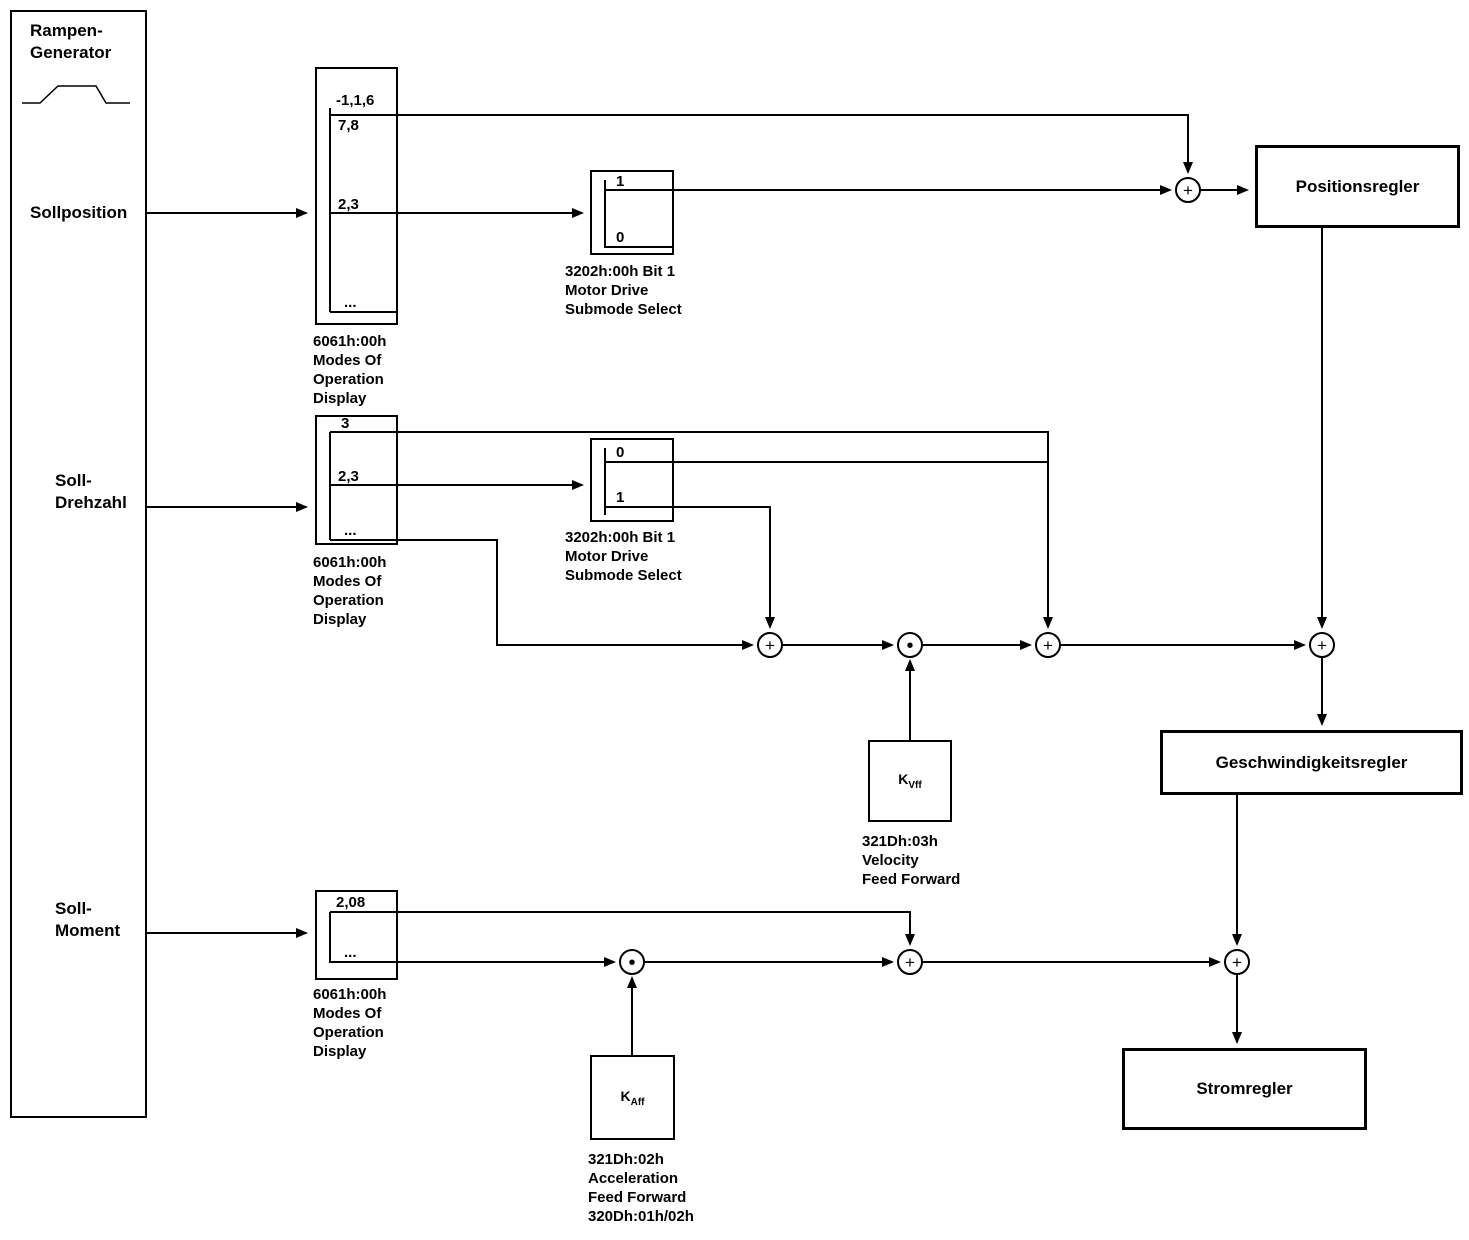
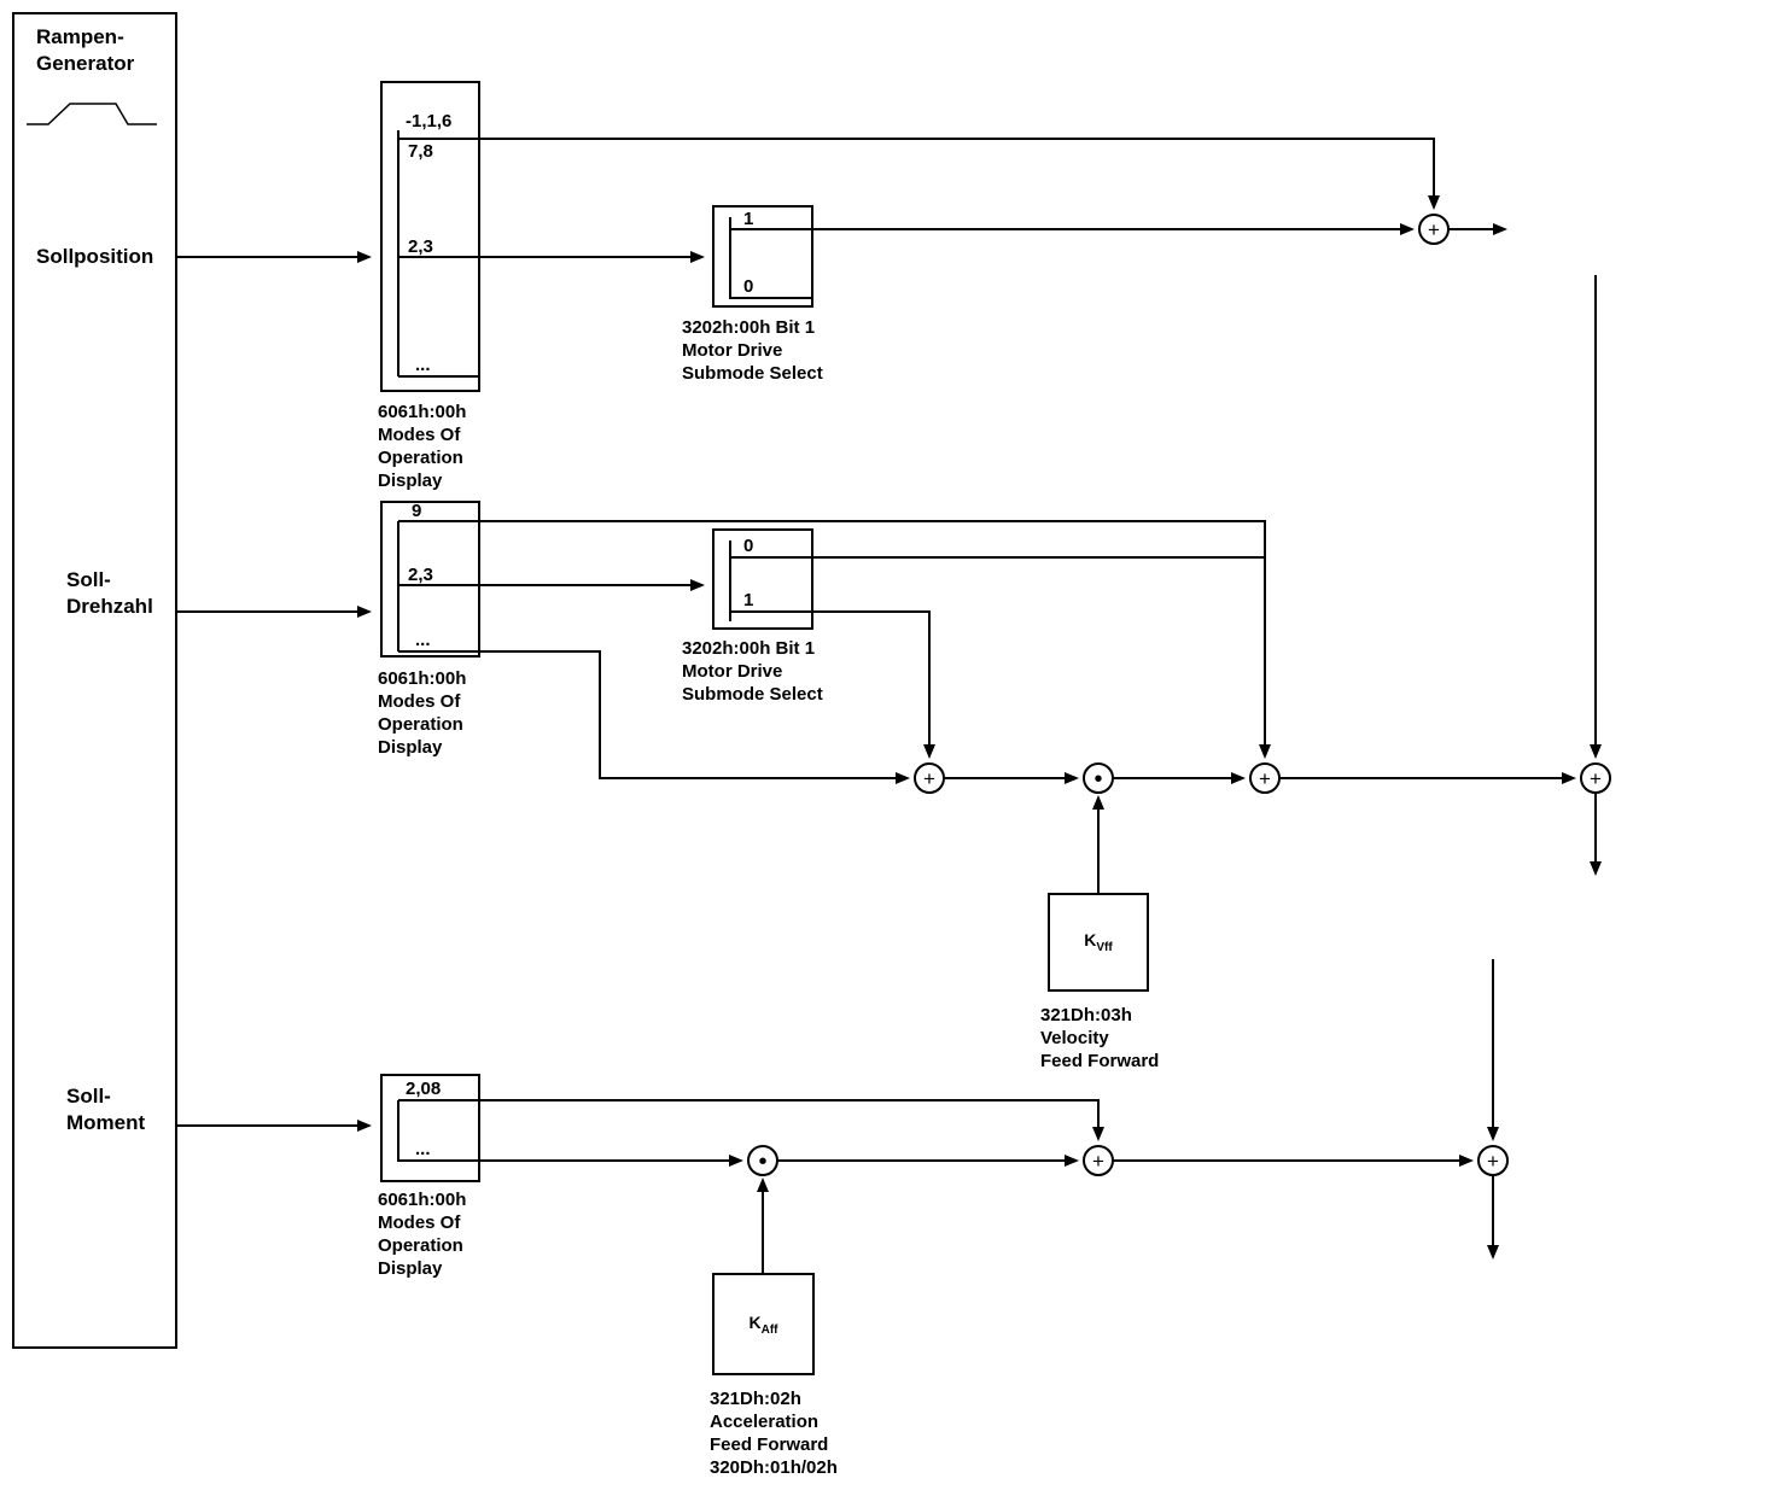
  KVff
  KAff
- Positionsregler
- Geschwindigkeitsregler
- Stromregler
  +
  +
  •
  +
  +
  •
  +
  +
  Rampen-
  Generator
  Sollposition
  Soll-
  Drehzahl
  Soll-
  Moment
  -1,1,6
  7,8
  2,3
  ...
  1
  0
- 3
+ 9
  2,3
  ...
  0
  1
  2,08
  ...
  6061h:00h
  Modes Of
  Operation
  Display
  3202h:00h Bit 1
  Motor Drive
  Submode Select
  6061h:00h
  Modes Of
  Operation
  Display
  3202h:00h Bit 1
  Motor Drive
  Submode Select
  321Dh:03h
  Velocity
  Feed Forward
  6061h:00h
  Modes Of
  Operation
  Display
  321Dh:02h
  Acceleration
  Feed Forward
  320Dh:01h/02h
